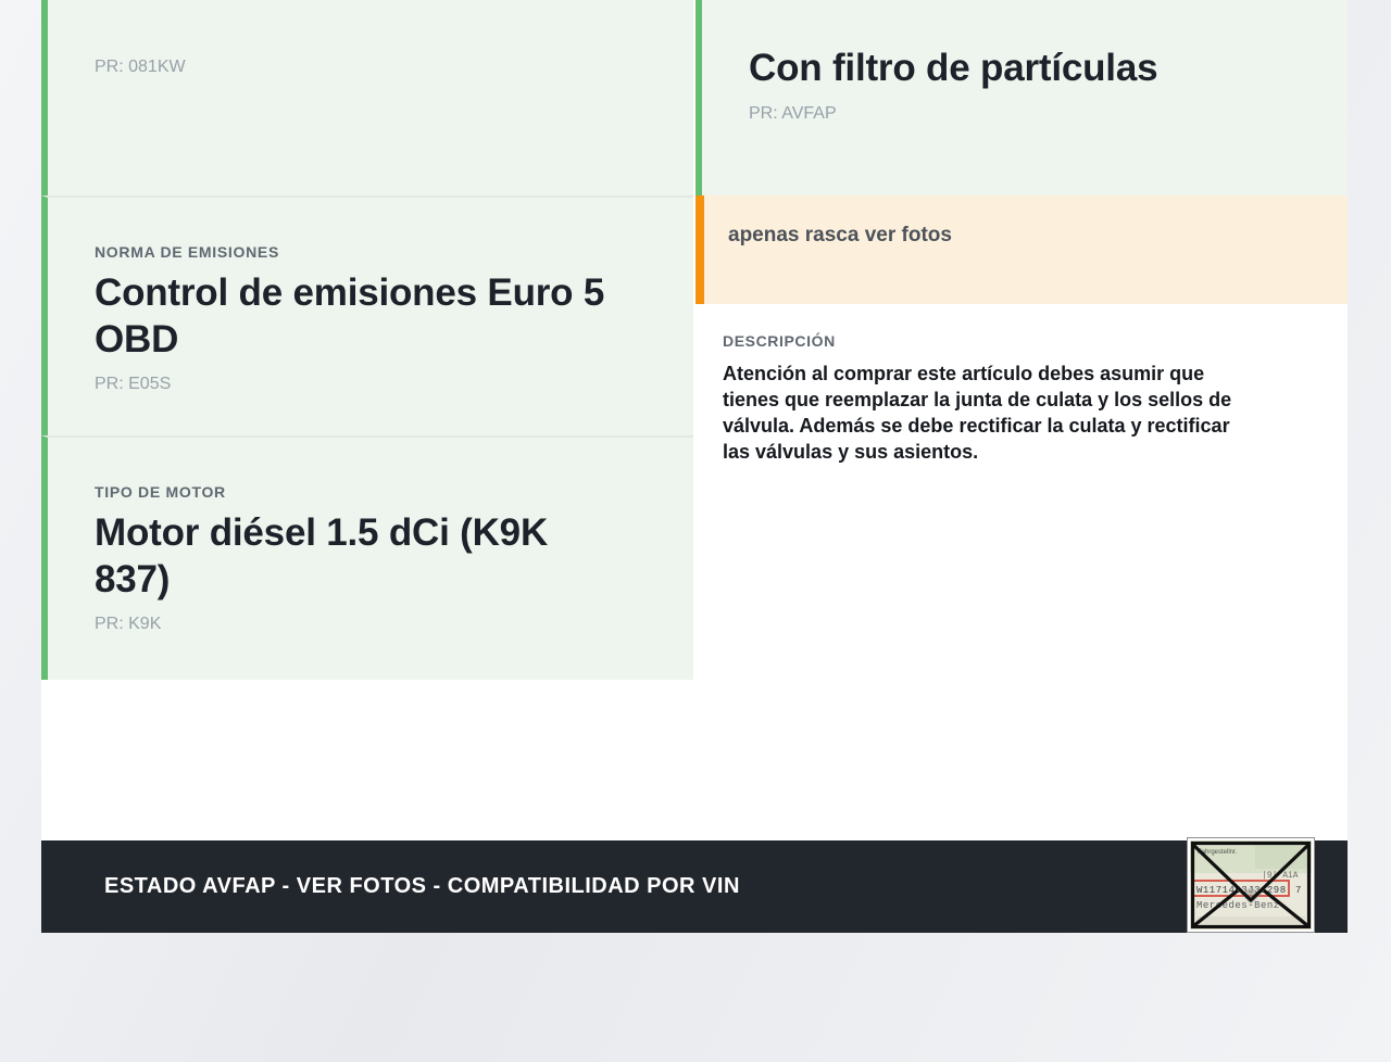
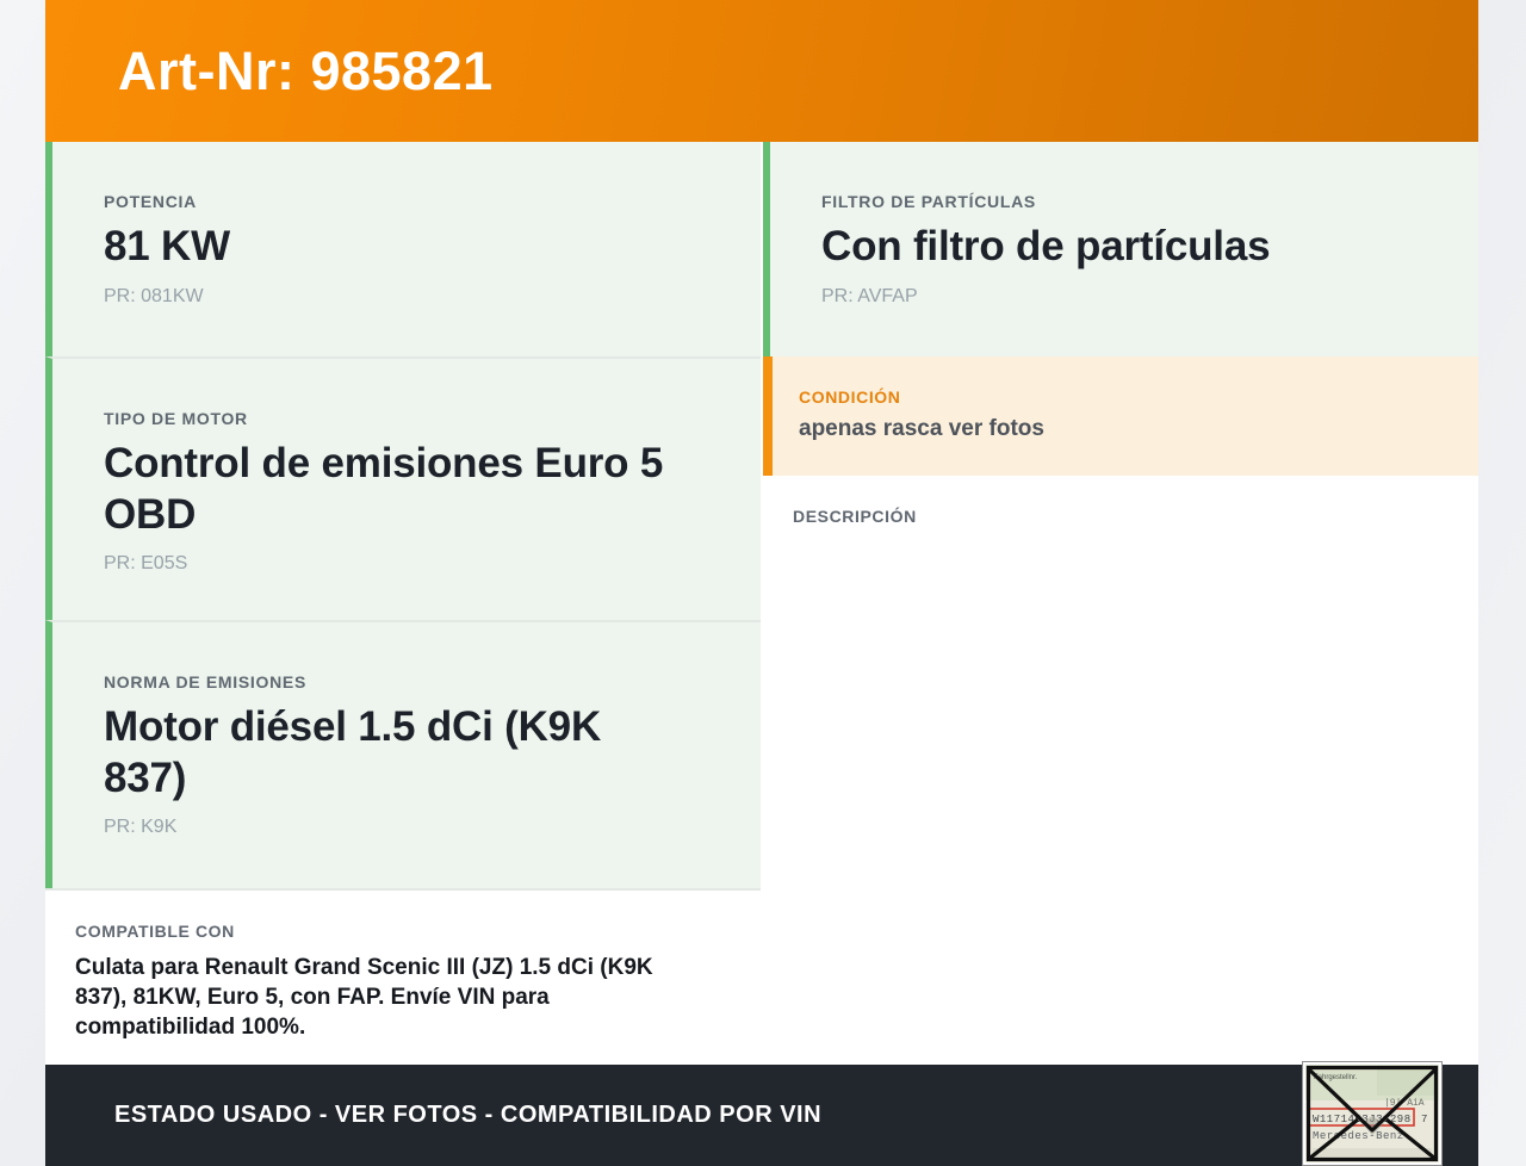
+ Art-Nr: 985821
+ POTENCIA
+ 81 KW
  PR: 081KW
- NORMA DE EMISIONES
+ TIPO DE MOTOR
  Control de emisiones Euro 5
  OBD
  PR: E05S
- TIPO DE MOTOR
+ NORMA DE EMISIONES
  Motor diésel 1.5 dCi (K9K
  837)
  PR: K9K
+ COMPATIBLE CON
+ Culata para Renault Grand Scenic III (JZ) 1.5 dCi (K9K
+ 837), 81KW, Euro 5, con FAP. Envíe VIN para
+ compatibilidad 100%.
+ FILTRO DE PARTÍCULAS
  Con filtro de partículas
  PR: AVFAP
+ CONDICIÓN
  apenas rasca ver fotos
  DESCRIPCIÓN
- Atención al comprar este artículo debes asumir que
- tienes que reemplazar la junta de culata y los sellos de
- válvula. Además se debe rectificar la culata y rectificar
- las válvulas y sus asientos.
- ESTADO AVFAP - VER FOTOS - COMPATIBILIDAD POR VIN
+ ESTADO USADO - VER FOTOS - COMPATIBILIDAD POR VIN
  |9 AiA
  W117143J31298
  7
  Meredes-Benz
